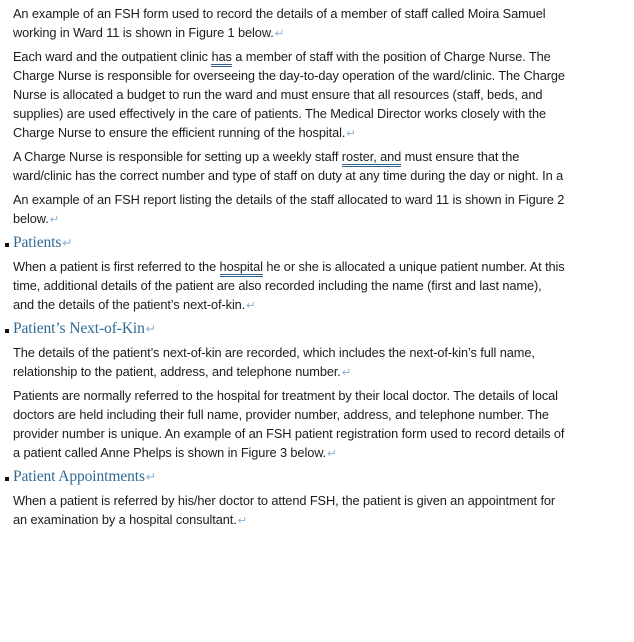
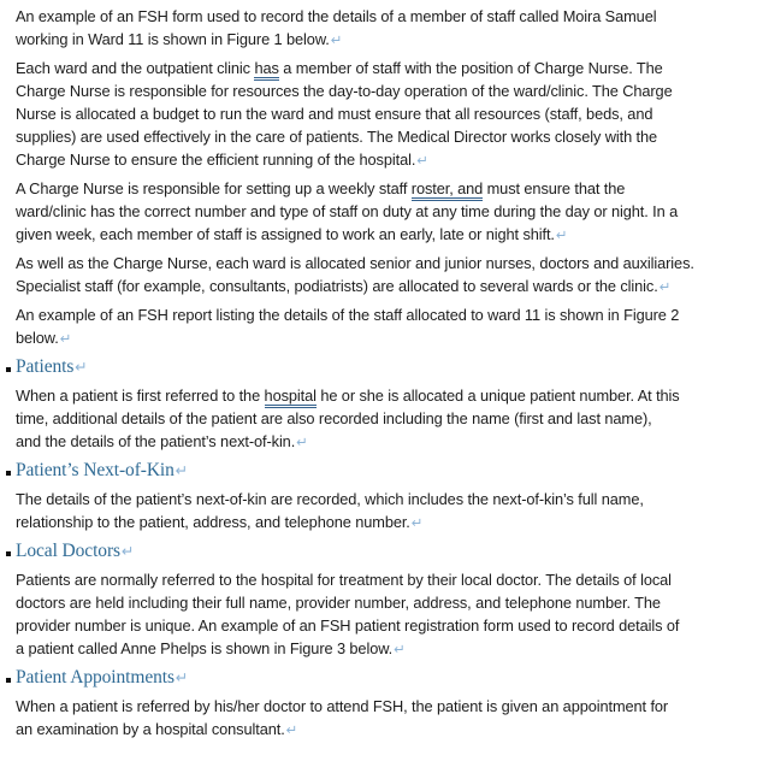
  An example of an FSH form used to record the details of a member of staff called Moira Samuel
  working in Ward 11 is shown in Figure 1 below.↵
  Each ward and the outpatient clinic has a member of staff with the position of Charge Nurse. The
- Charge Nurse is responsible for overseeing the day-to-day operation of the ward/clinic. The Charge
+ Charge Nurse is responsible for resources the day-to-day operation of the ward/clinic. The Charge
  Nurse is allocated a budget to run the ward and must ensure that all resources (staff, beds, and
  supplies) are used effectively in the care of patients. The Medical Director works closely with the
  Charge Nurse to ensure the efficient running of the hospital.↵
  A Charge Nurse is responsible for setting up a weekly staff roster, and must ensure that the
  ward/clinic has the correct number and type of staff on duty at any time during the day or night. In a
+ given week, each member of staff is assigned to work an early, late or night shift.↵
+ As well as the Charge Nurse, each ward is allocated senior and junior nurses, doctors and auxiliaries.
+ Specialist staff (for example, consultants, podiatrists) are allocated to several wards or the clinic.↵
  An example of an FSH report listing the details of the staff allocated to ward 11 is shown in Figure 2
  below.↵
  Patients↵
  When a patient is first referred to the hospital he or she is allocated a unique patient number. At this
  time, additional details of the patient are also recorded including the name (first and last name),
  and the details of the patient’s next-of-kin.↵
  Patient’s Next-of-Kin↵
  The details of the patient’s next-of-kin are recorded, which includes the next-of-kin’s full name,
  relationship to the patient, address, and telephone number.↵
+ Local Doctors↵
  Patients are normally referred to the hospital for treatment by their local doctor. The details of local
  doctors are held including their full name, provider number, address, and telephone number. The
  provider number is unique. An example of an FSH patient registration form used to record details of
  a patient called Anne Phelps is shown in Figure 3 below.↵
  Patient Appointments↵
  When a patient is referred by his/her doctor to attend FSH, the patient is given an appointment for
  an examination by a hospital consultant.↵
